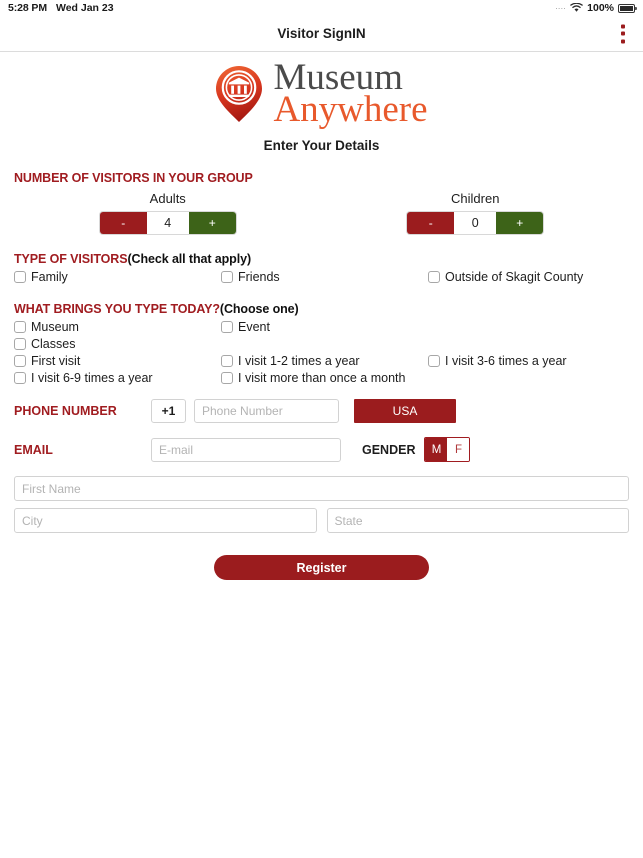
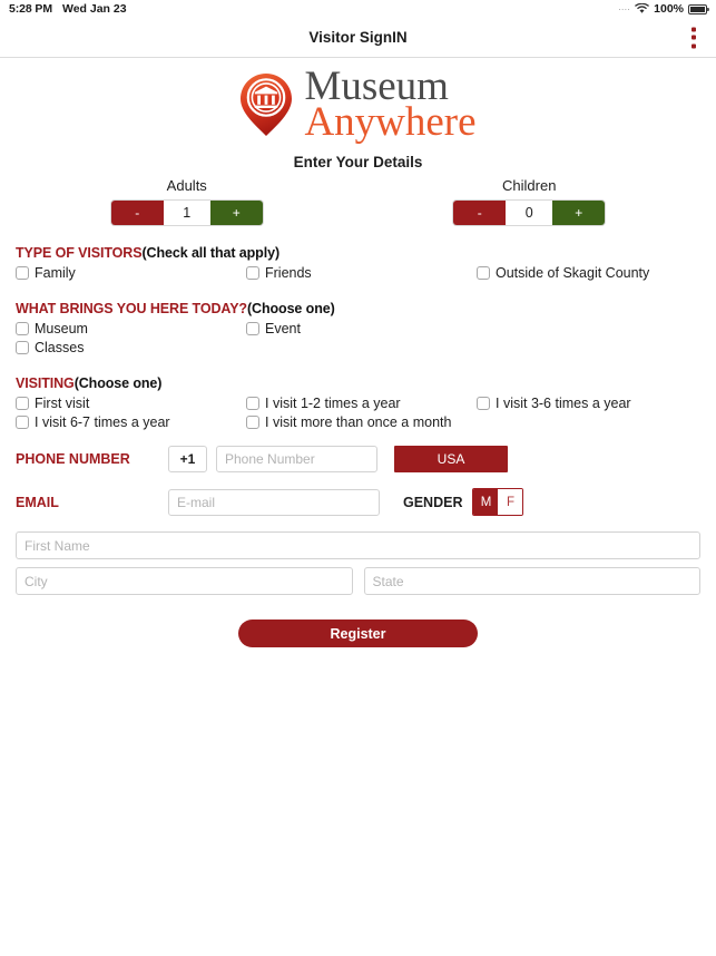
  5:28 PM
  Wed Jan 23
  ....
  100%
  Visitor SignIN
  Museum
  Anywhere
  Enter Your Details
- NUMBER OF VISITORS IN YOUR GROUP
  Adults
  -
- 4
+ 1
  +
  Children
  -
  0
  +
  TYPE OF VISITORS(Check all that apply)
  Family
  Friends
  Outside of Skagit County
- WHAT BRINGS YOU TYPE TODAY?(Choose one)
+ WHAT BRINGS YOU HERE TODAY?(Choose one)
  Museum
  Event
  Classes
+ VISITING(Choose one)
  First visit
  I visit 1-2 times a year
  I visit 3-6 times a year
- I visit 6-9 times a year
+ I visit 6-7 times a year
  I visit more than once a month
  PHONE NUMBER
  +1
  Phone Number
  USA
  EMAIL
  E-mail
  GENDER
  M
  F
  First Name
  City
  State
  Register
